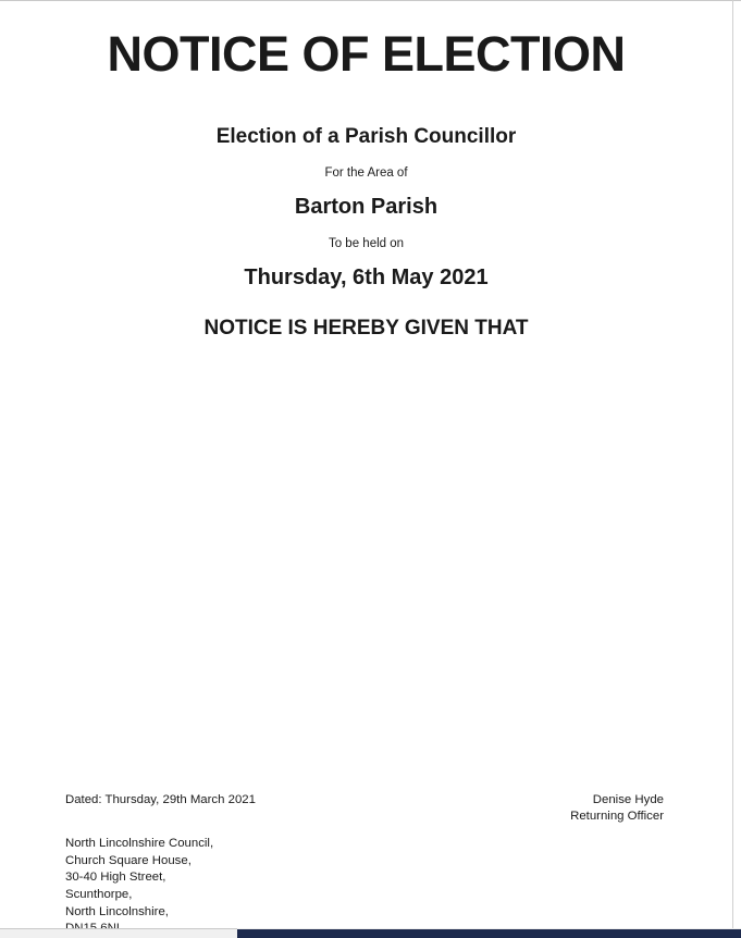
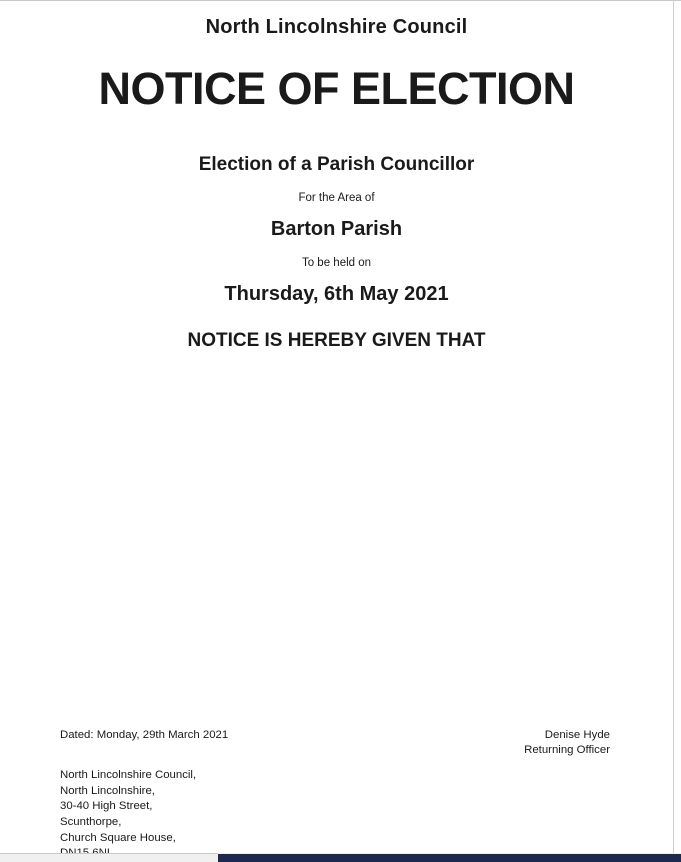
+ North Lincolnshire Council
  NOTICE OF ELECTION
  Election of a Parish Councillor
  For the Area of
  Barton Parish
  To be held on
  Thursday, 6th May 2021
  NOTICE IS HEREBY GIVEN THAT
- Dated: Thursday, 29th March 2021
+ Dated: Monday, 29th March 2021
  Denise Hyde
  Returning Officer
  North Lincolnshire Council,
- Church Square House,
+ North Lincolnshire,
  30-40 High Street,
  Scunthorpe,
- North Lincolnshire,
+ Church Square House,
